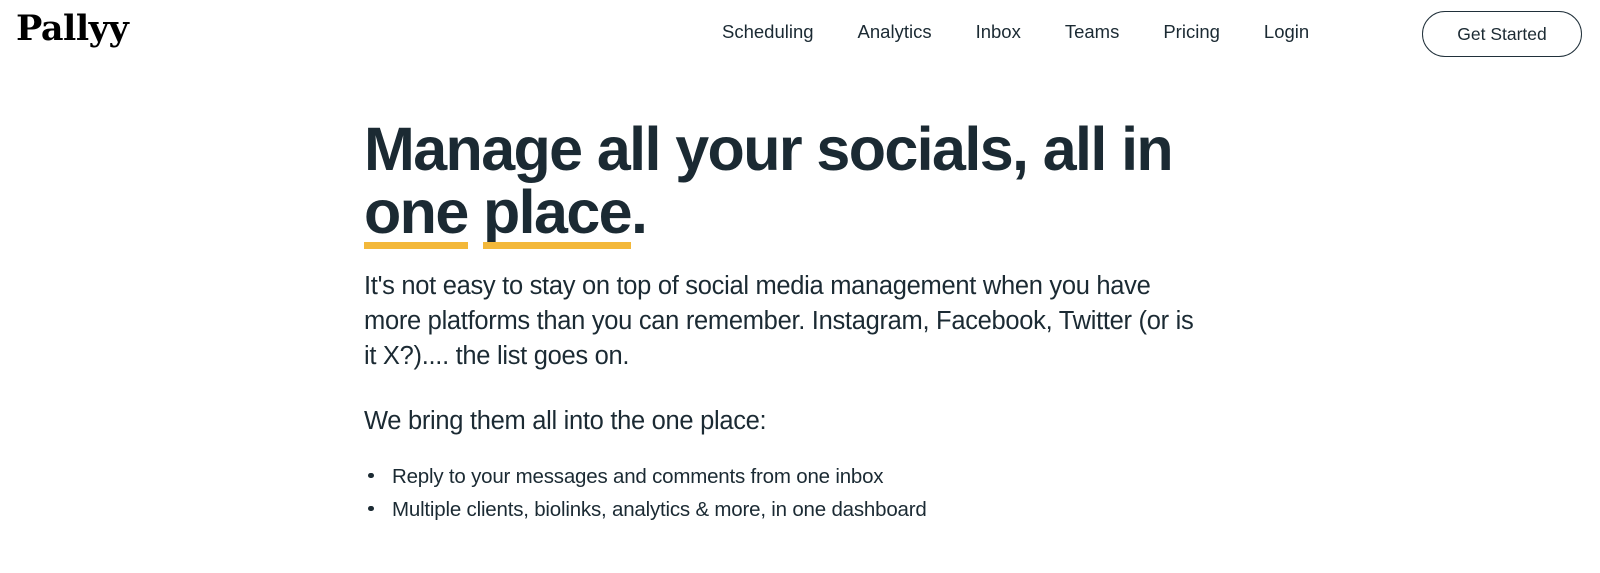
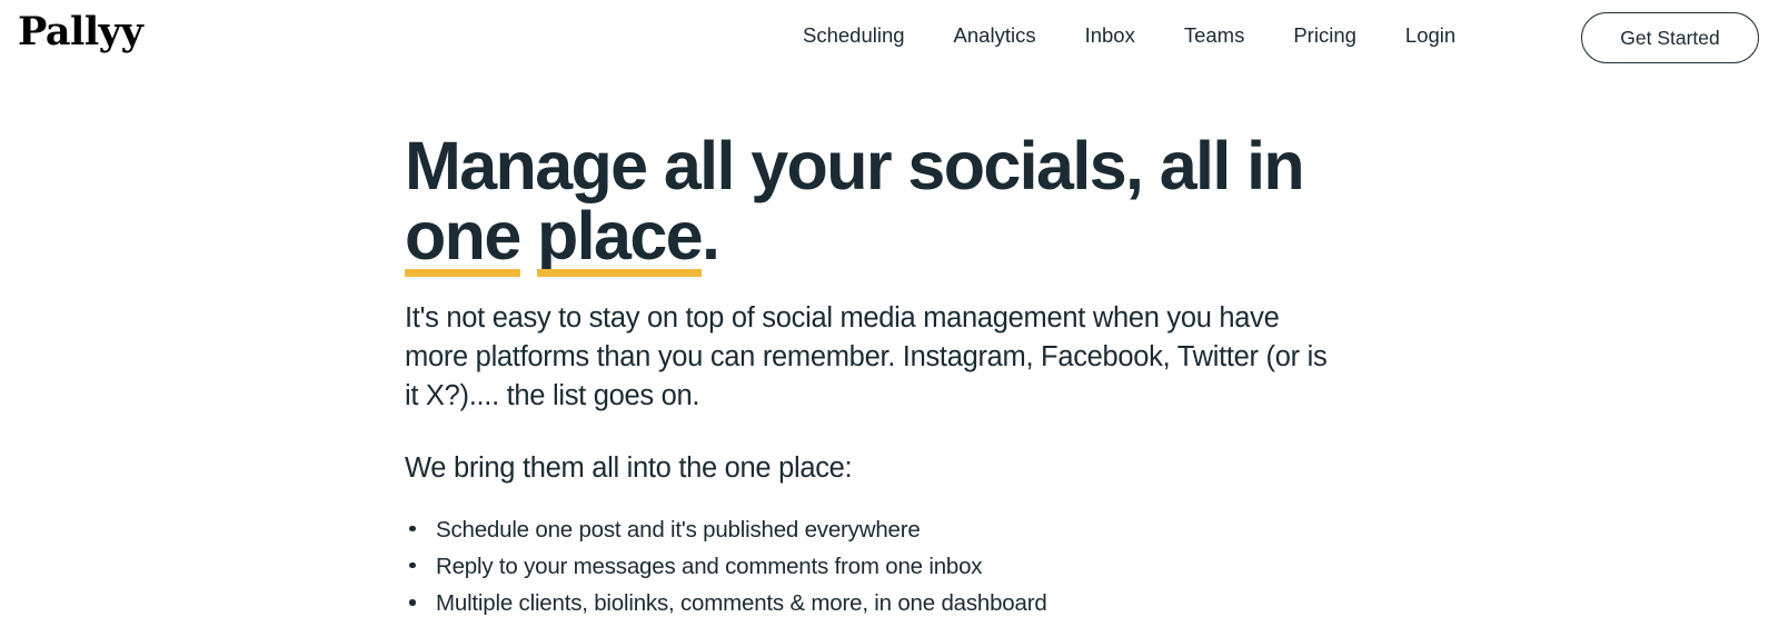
  Pallyy
  Scheduling
  Analytics
  Inbox
  Teams
  Pricing
  Login
  Get Started
  Manage all your socials, all in one place.
  It's not easy to stay on top of social media management when you have more platforms than you can remember. Instagram, Facebook, Twitter (or is it X?).... the list goes on.
  We bring them all into the one place:
+ Schedule one post and it's published everywhere
  Reply to your messages and comments from one inbox
- Multiple clients, biolinks, analytics & more, in one dashboard
+ Multiple clients, biolinks, comments & more, in one dashboard
